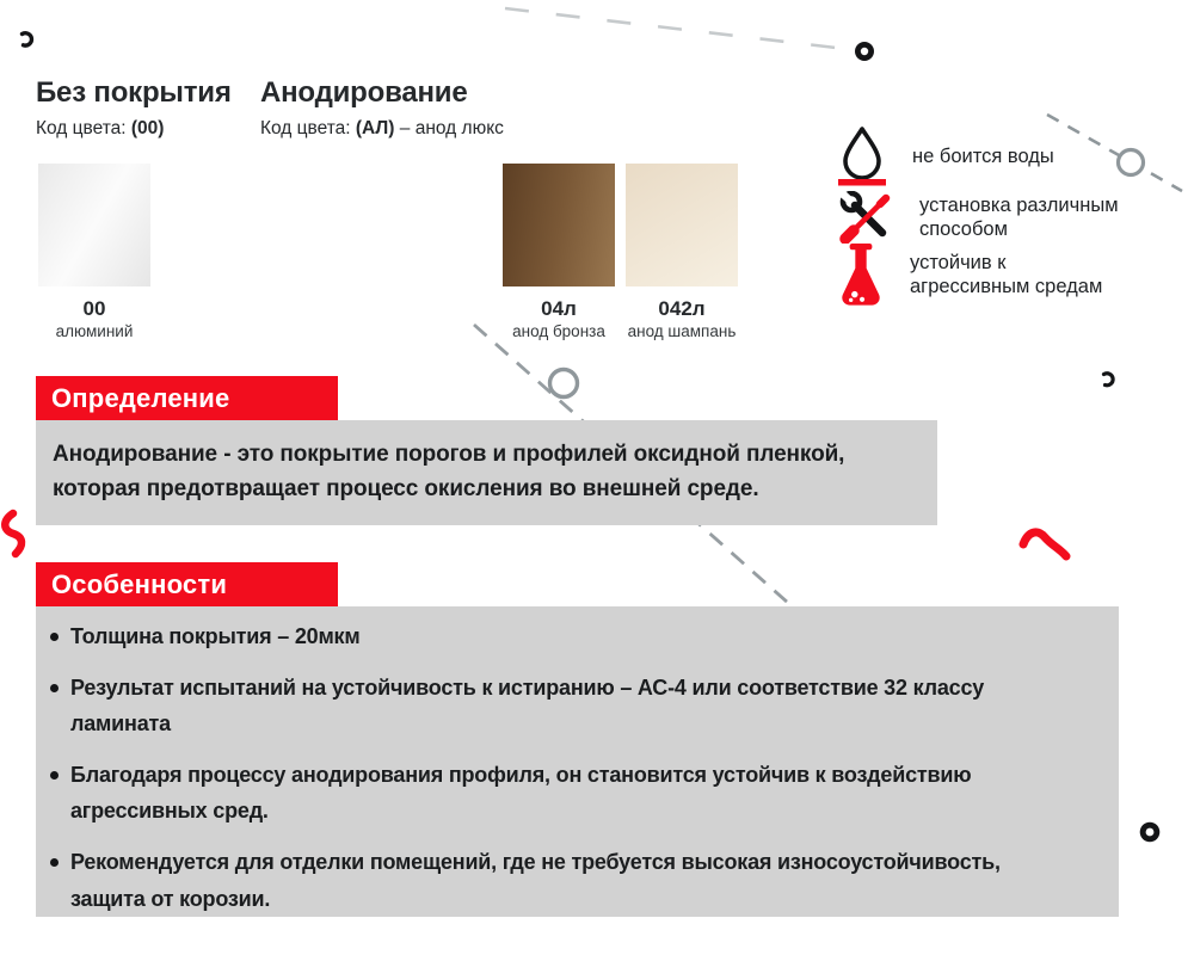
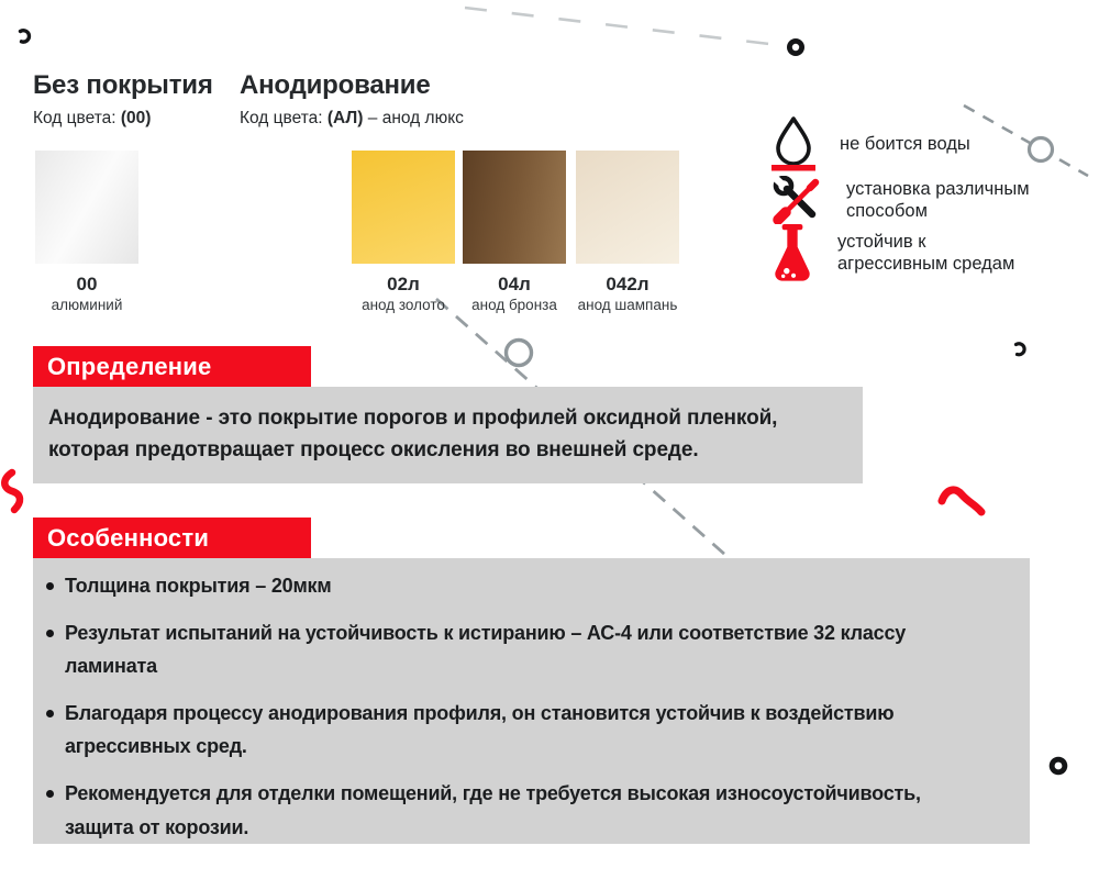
  Без покрытия
  Код цвета: (00)
  Анодирование
  Код цвета: (АЛ) – анод люкс
  00
  алюминий
+ 02л
+ анод золото
  04л
  анод бронза
  042л
  анод шампань
  не боится воды
  установка различным способом
  устойчив к агрессивным средам
  Определение
  Анодирование - это покрытие порогов и профилей оксидной пленкой, которая предотвращает процесс окисления во внешней среде.
  Особенности
  Толщина покрытия – 20мкм
  Результат испытаний на устойчивость к истиранию – АС-4 или соответствие 32 классу ламината
  Благодаря процессу анодирования профиля, он становится устойчив к воздействию агрессивных сред.
  Рекомендуется для отделки помещений, где не требуется высокая износоустойчивость, защита от корозии.
